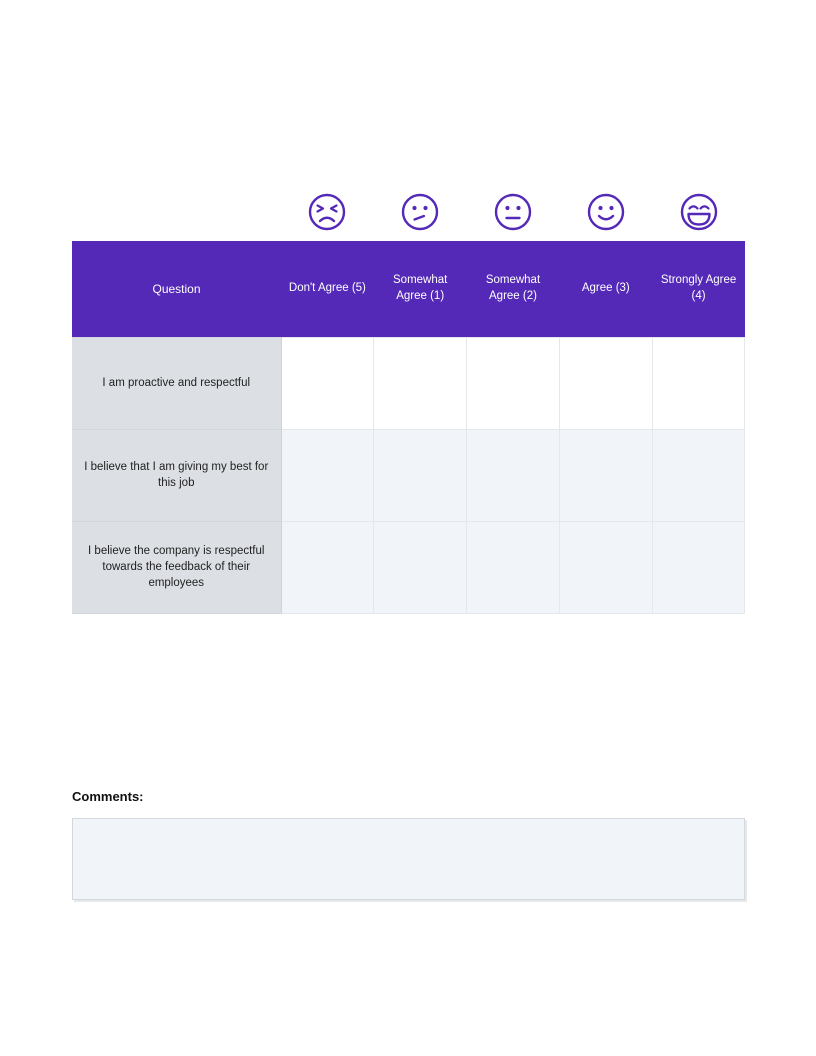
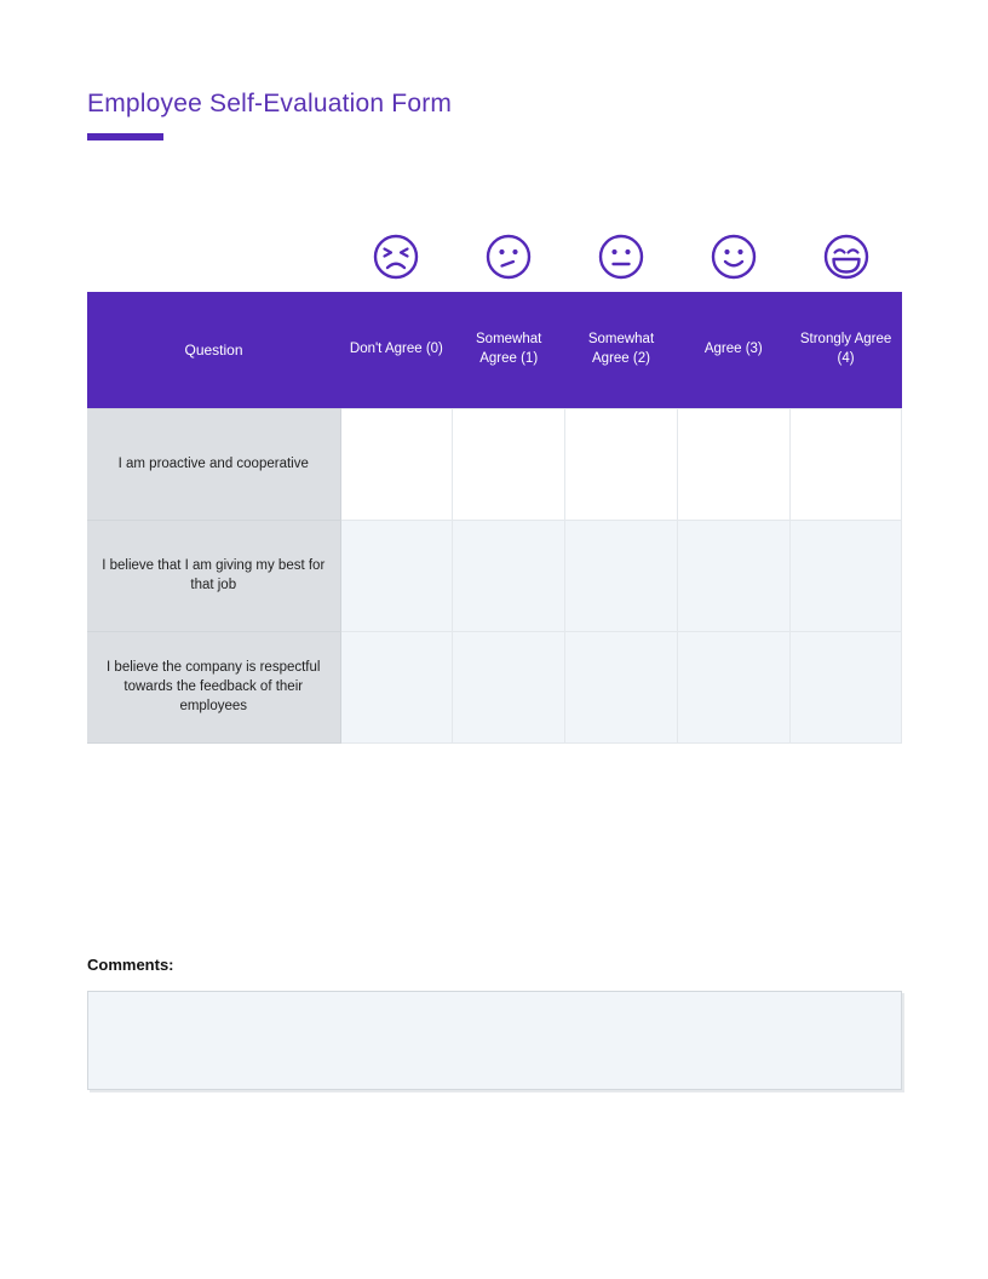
+ Employee Self-Evaluation Form
- Question	Don't Agree (5)	Somewhat Agree (1)	Somewhat Agree (2)	Agree (3)	Strongly Agree (4)
+ Question	Don't Agree (0)	Somewhat Agree (1)	Somewhat Agree (2)	Agree (3)	Strongly Agree (4)
- I am proactive and respectful
+ I am proactive and cooperative
- I believe that I am giving my best for this job
+ I believe that I am giving my best for that job
  I believe the company is respectful towards the feedback of their employees
  Comments:
